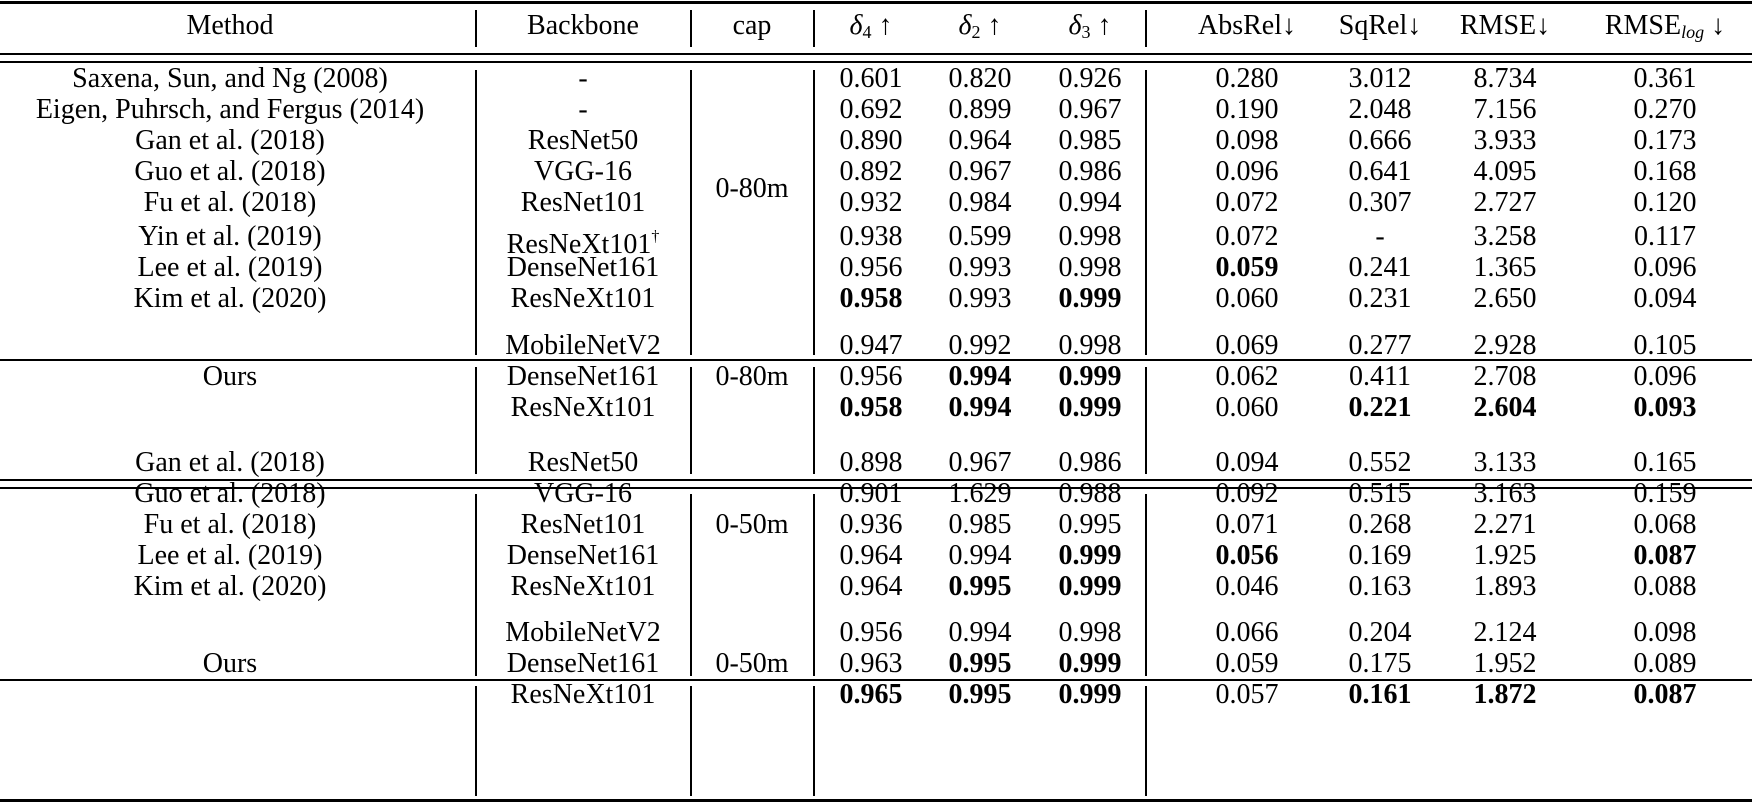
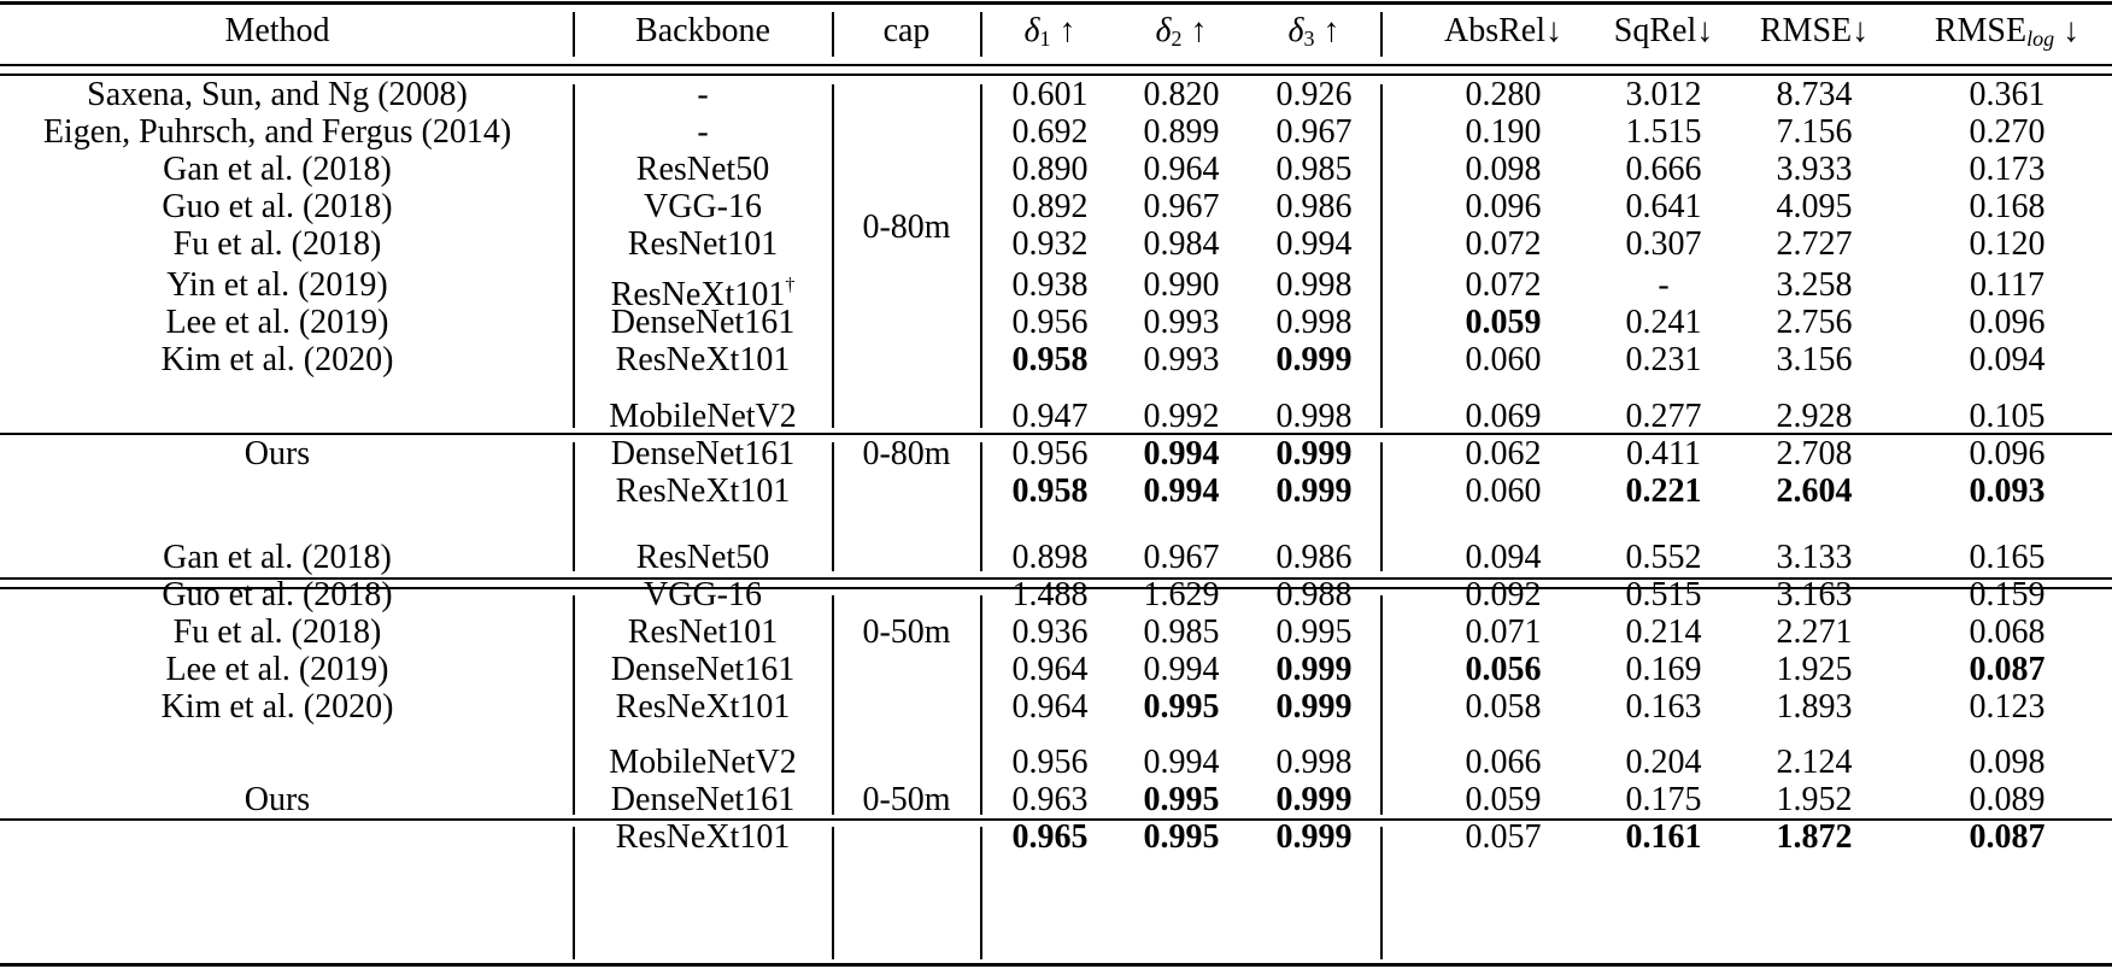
  Method
  Backbone
  cap
- δ4 ↑
+ δ1 ↑
  δ2 ↑
  δ3 ↑
  AbsRel↓
  SqRel↓
  RMSE↓
  RMSElog ↓
  Saxena, Sun, and Ng (2008)
  -
  0.601
  0.820
  0.926
  0.280
  3.012
  8.734
  0.361
  Eigen, Puhrsch, and Fergus (2014)
  -
  0.692
  0.899
  0.967
  0.190
- 2.048
+ 1.515
  7.156
  0.270
  Gan et al. (2018)
  ResNet50
  0.890
  0.964
  0.985
  0.098
  0.666
  3.933
  0.173
  Guo et al. (2018)
  VGG-16
  0.892
  0.967
  0.986
  0.096
  0.641
  4.095
  0.168
  Fu et al. (2018)
  ResNet101
  0.932
  0.984
  0.994
  0.072
  0.307
  2.727
  0.120
  Yin et al. (2019)
  ResNeXt101†
  0.938
- 0.599
+ 0.990
  0.998
  0.072
  -
  3.258
  0.117
  Lee et al. (2019)
  DenseNet161
  0.956
  0.993
  0.998
  0.059
  0.241
- 1.365
+ 2.756
  0.096
  Kim et al. (2020)
  ResNeXt101
  0.958
  0.993
  0.999
  0.060
  0.231
- 2.650
+ 3.156
  0.094
  0-80m
  MobileNetV2
  0.947
  0.992
  0.998
  0.069
  0.277
  2.928
  0.105
  DenseNet161
  0.956
  0.994
  0.999
  0.062
  0.411
  2.708
  0.096
  ResNeXt101
  0.958
  0.994
  0.999
  0.060
  0.221
  2.604
  0.093
  0-80m
  Ours
  Gan et al. (2018)
  ResNet50
  0.898
  0.967
  0.986
  0.094
  0.552
  3.133
  0.165
  Guo et al. (2018)
  VGG-16
- 0.901
+ 1.488
  1.629
  0.988
  0.092
  0.515
  3.163
  0.159
  Fu et al. (2018)
  ResNet101
  0.936
  0.985
  0.995
  0.071
- 0.268
+ 0.214
  2.271
  0.068
  Lee et al. (2019)
  DenseNet161
  0.964
  0.994
  0.999
  0.056
  0.169
  1.925
  0.087
  Kim et al. (2020)
  ResNeXt101
  0.964
  0.995
  0.999
- 0.046
+ 0.058
  0.163
  1.893
- 0.088
+ 0.123
  0-50m
  MobileNetV2
  0.956
  0.994
  0.998
  0.066
  0.204
  2.124
  0.098
  DenseNet161
  0.963
  0.995
  0.999
  0.059
  0.175
  1.952
  0.089
  ResNeXt101
  0.965
  0.995
  0.999
  0.057
  0.161
  1.872
  0.087
  0-50m
  Ours
